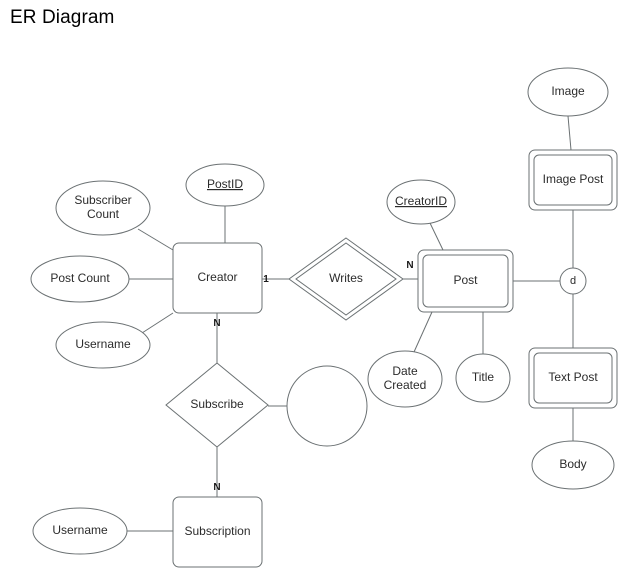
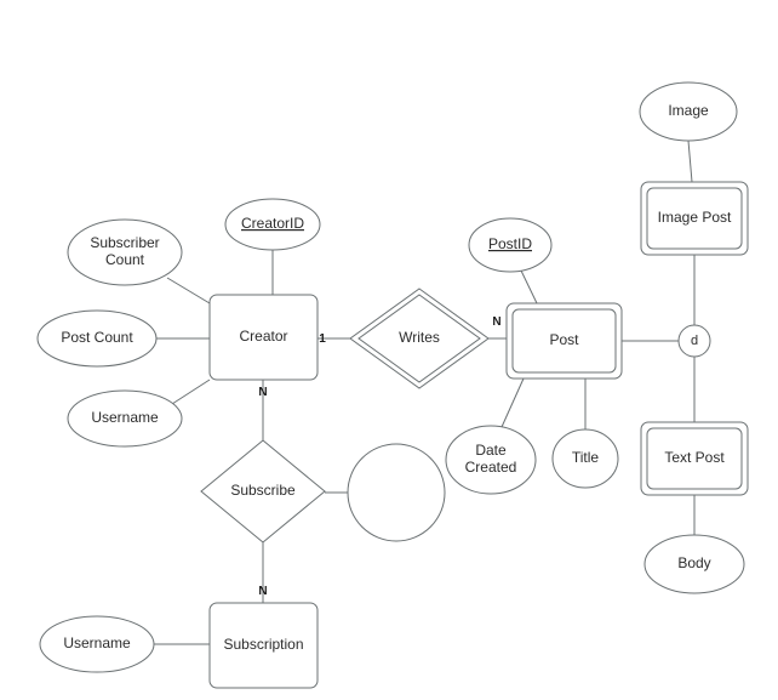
- ER Diagram
  Creator
  Post
  Subscription
  Image Post
  Text Post
  Writes
  Subscribe
  Subscriber Count
- PostID
+ CreatorID
  Post Count
  Username
- CreatorID
+ PostID
  Date Created
  Title
  Username
  Image
  Body
  d
  1
  N
  N
  N
